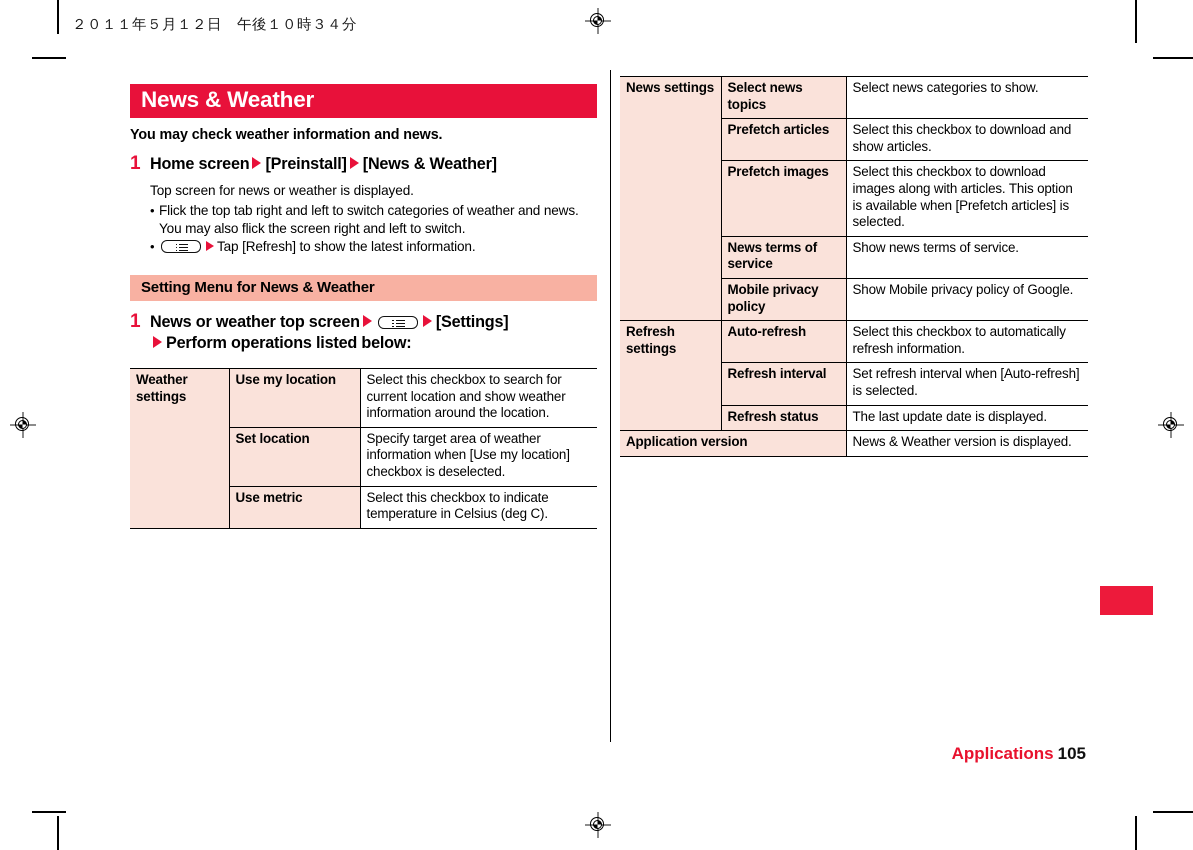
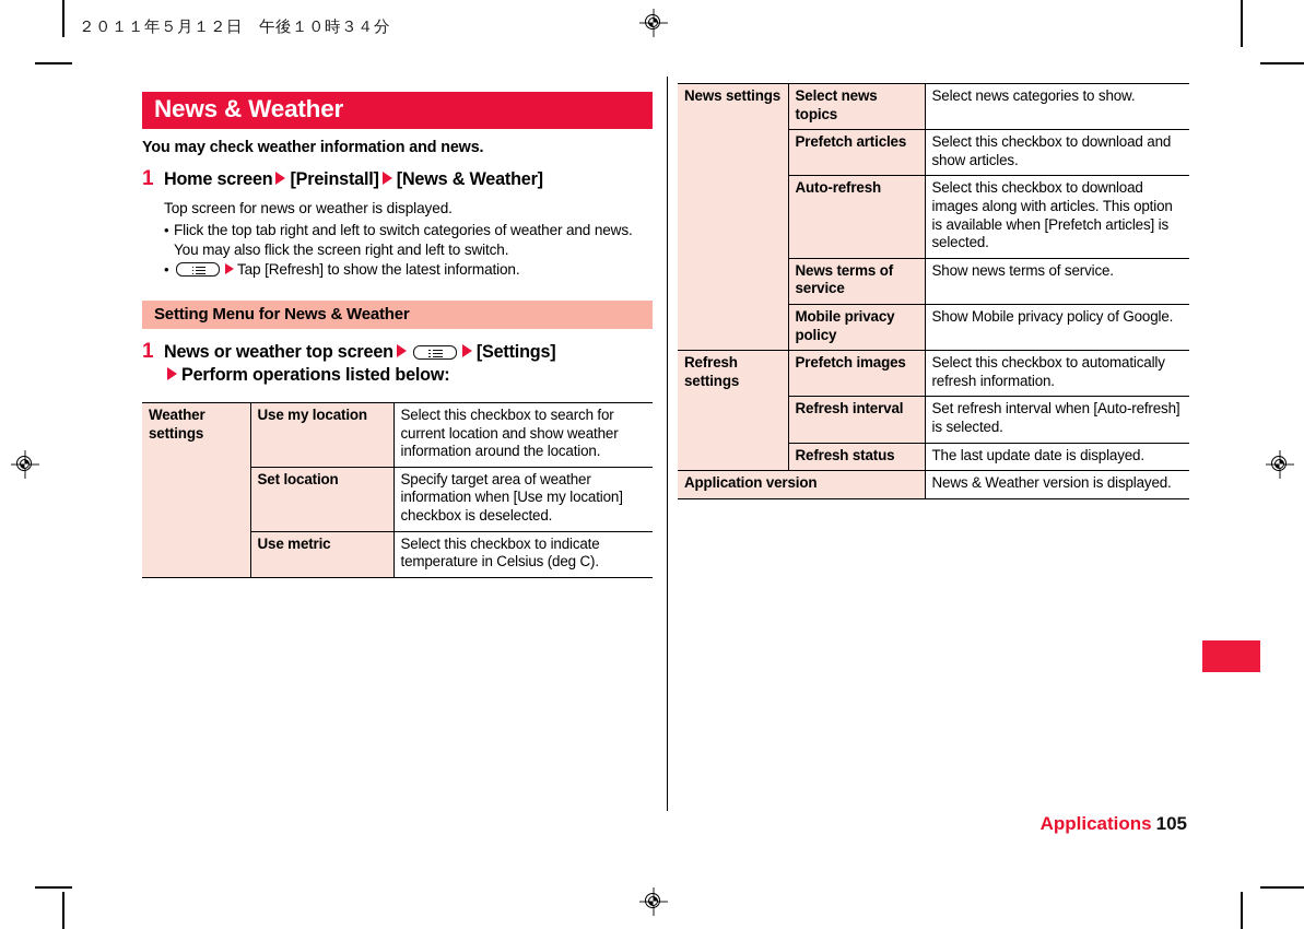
  ２０１１年５月１２日 午後１０時３４分
  News & Weather
  You may check weather information and news.
  1
  Home screen [Preinstall] [News & Weather]
  Top screen for news or weather is displayed.
  •
  Flick the top tab right and left to switch categories of weather and news. You may also flick the screen right and left to switch.
  •
  Tap [Refresh] to show the latest information.
  Setting Menu for News & Weather
  1
  News or weather top screen [Settings]
  Perform operations listed below:
  Weather settings	Use my location	Select this checkbox to search for current location and show weather information around the location.
  Set location	Specify target area of weather information when [Use my location] checkbox is deselected.
  Use metric	Select this checkbox to indicate temperature in Celsius (deg C).
  News settings	Select news topics	Select news categories to show.
  Prefetch articles	Select this checkbox to download and show articles.
- Prefetch images	Select this checkbox to download images along with articles. This option is available when [Prefetch articles] is selected.
+ Auto-refresh	Select this checkbox to download images along with articles. This option is available when [Prefetch articles] is selected.
  News terms of service	Show news terms of service.
  Mobile privacy policy	Show Mobile privacy policy of Google.
- Refresh settings	Auto-refresh	Select this checkbox to automatically refresh information.
+ Refresh settings	Prefetch images	Select this checkbox to automatically refresh information.
  Refresh interval	Set refresh interval when [Auto-refresh] is selected.
  Refresh status	The last update date is displayed.
  Application version	News & Weather version is displayed.
  Applications 105
